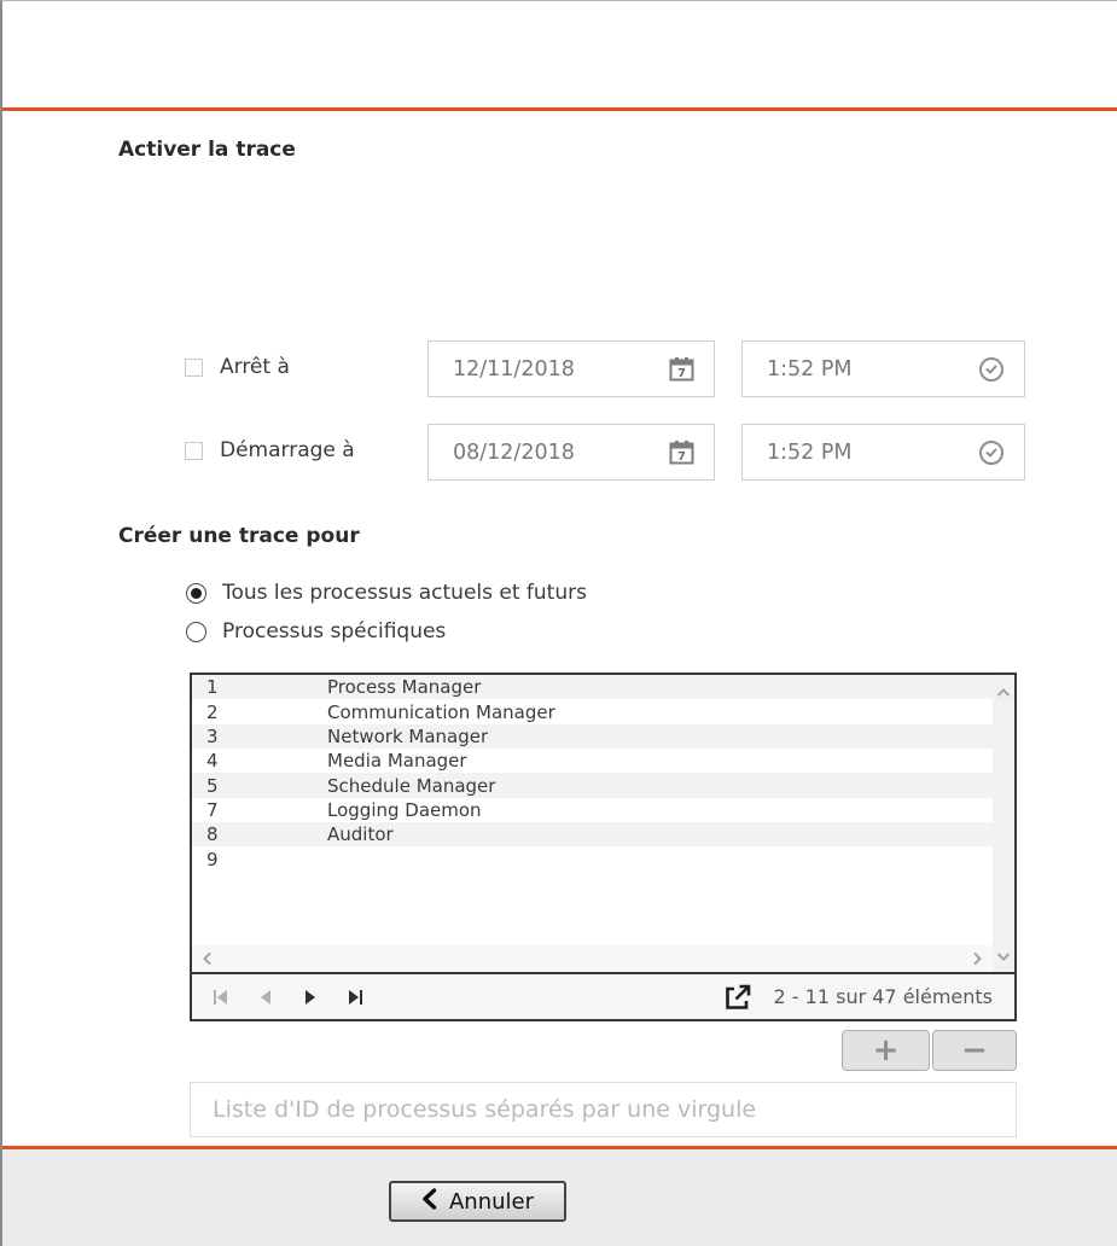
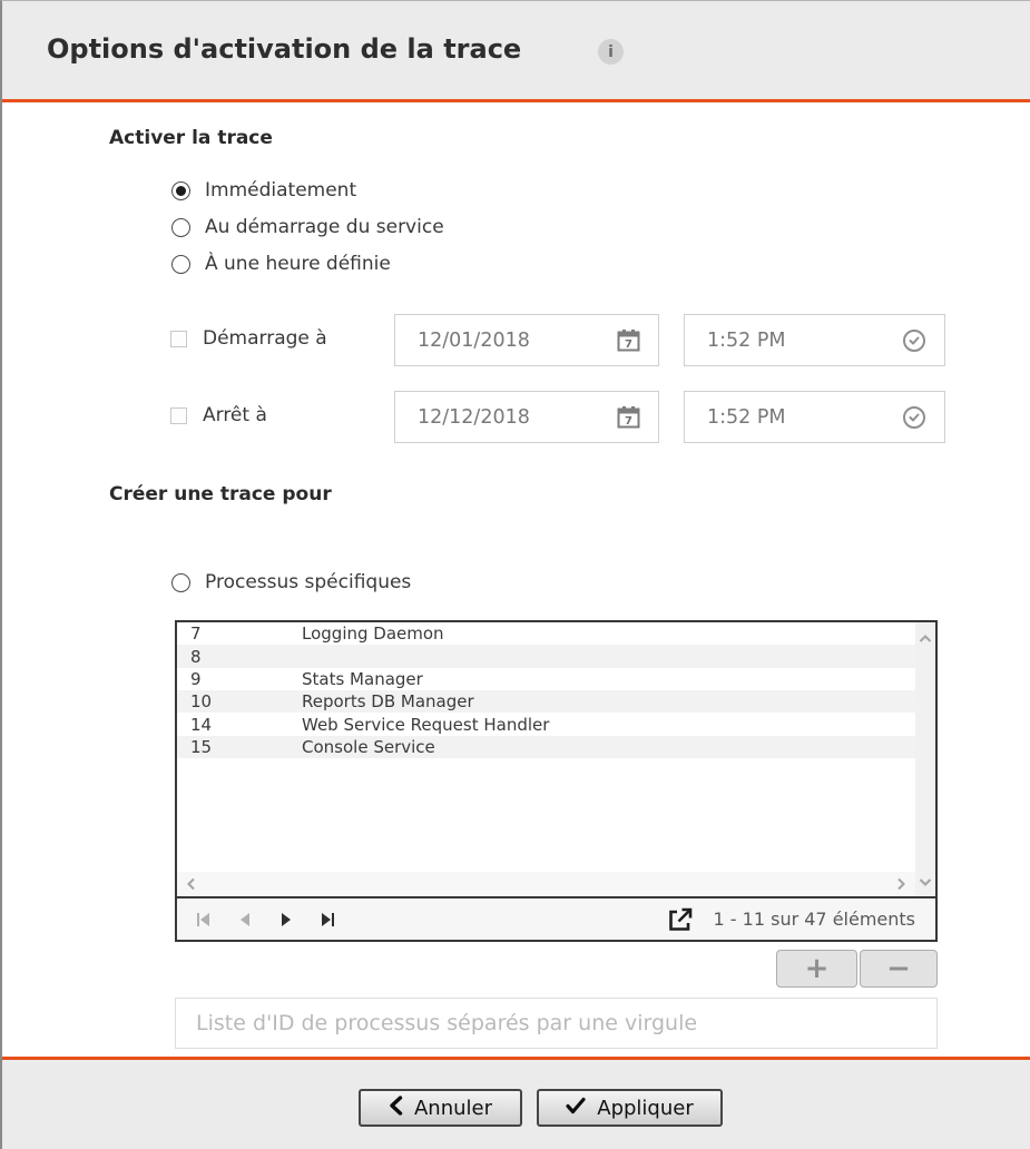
+ Options d'activation de la trace
+ i
  Activer la trace
+ Immédiatement
+ Au démarrage du service
+ À une heure définie
- Arrêt à
+ Démarrage à
- 12/11/2018
+ 12/01/2018
  7
  1:52 PM
- Démarrage à
+ Arrêt à
- 08/12/2018
+ 12/12/2018
  7
  1:52 PM
  Créer une trace pour
- Tous les processus actuels et futurs
  Processus spécifiques
- 1
- Process Manager
- 2
- Communication Manager
- 3
- Network Manager
- 4
- Media Manager
- 5
- Schedule Manager
  7
  Logging Daemon
  8
- Auditor
  9
+ Stats Manager
+ 10
+ Reports DB Manager
+ 14
+ Web Service Request Handler
+ 15
+ Console Service
- 2 - 11 sur 47 éléments
+ 1 - 11 sur 47 éléments
  +
  −
  Liste d'ID de processus séparés par une virgule
  Annuler
+ Appliquer
